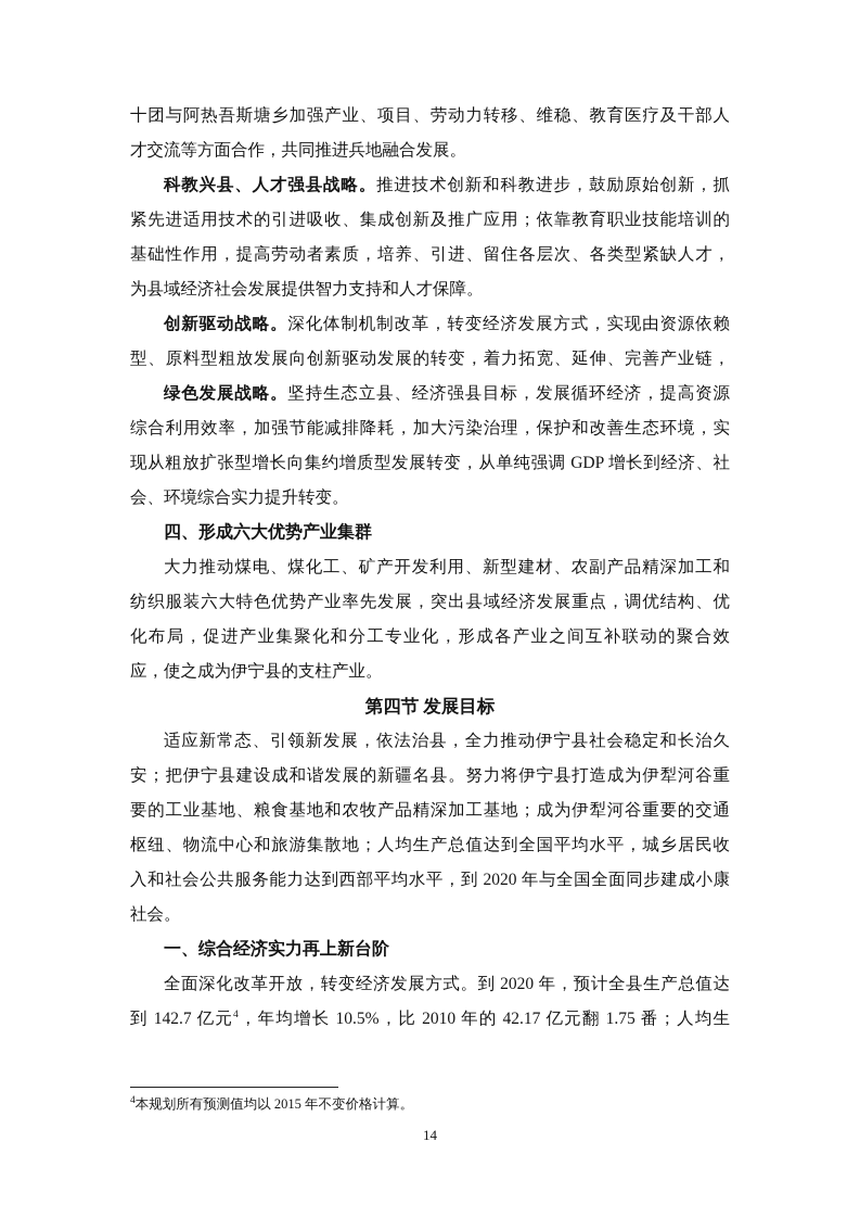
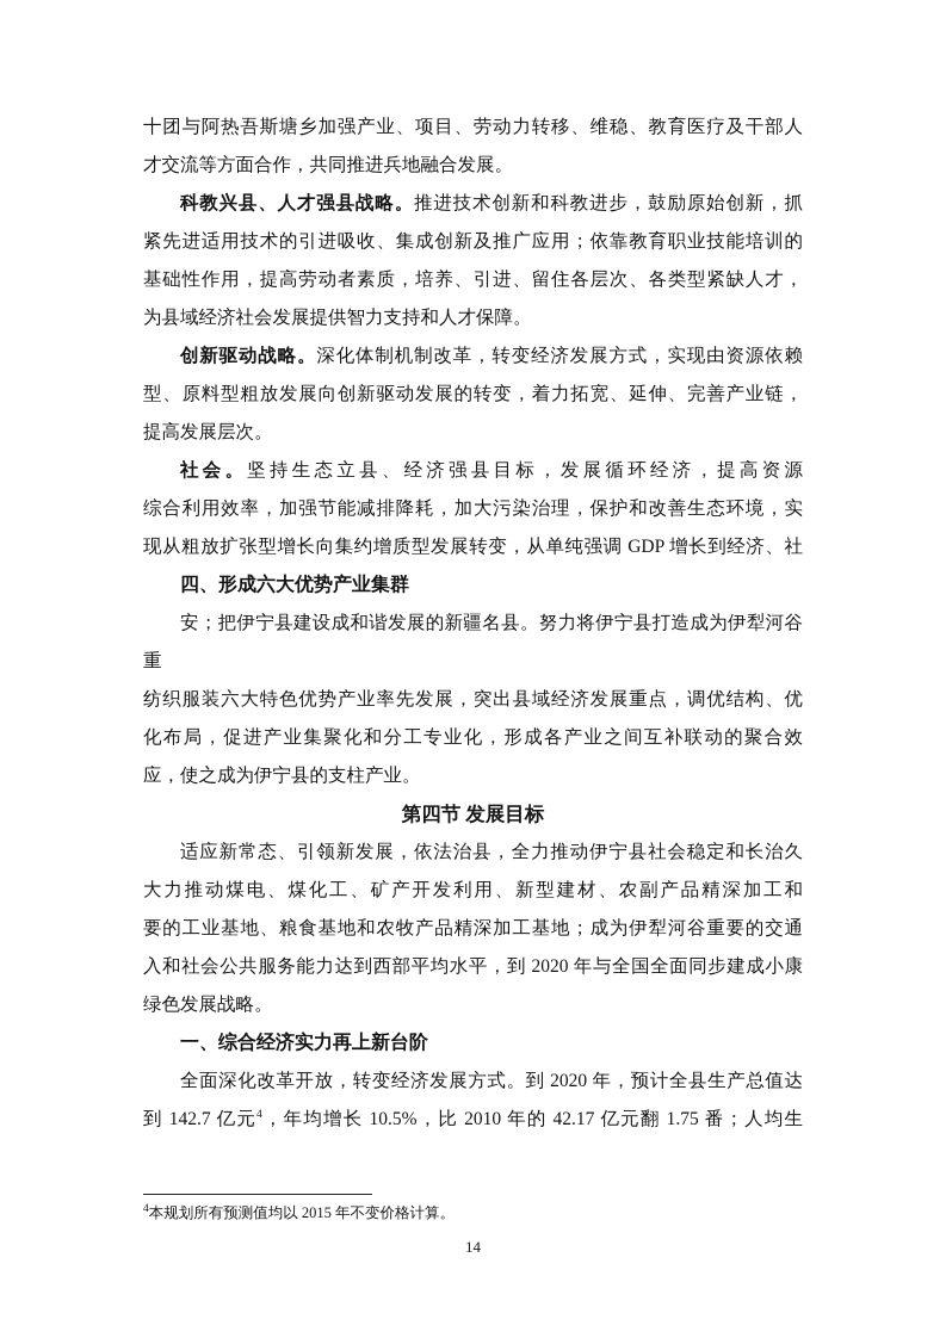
  十团与阿热吾斯塘乡加强产业、项目、劳动力转移、维稳、教育医疗及干部人
  才交流等方面合作，共同推进兵地融合发展。
  科教兴县、人才强县战略。推进技术创新和科教进步，鼓励原始创新，抓
  紧先进适用技术的引进吸收、集成创新及推广应用；依靠教育职业技能培训的
  基础性作用，提高劳动者素质，培养、引进、留住各层次、各类型紧缺人才，
  为县域经济社会发展提供智力支持和人才保障。
  创新驱动战略。深化体制机制改革，转变经济发展方式，实现由资源依赖
  型、原料型粗放发展向创新驱动发展的转变，着力拓宽、延伸、完善产业链，
+ 提高发展层次。
- 绿色发展战略。坚持生态立县、经济强县目标，发展循环经济，提高资源
+ 社会。坚持生态立县、经济强县目标，发展循环经济，提高资源
  综合利用效率，加强节能减排降耗，加大污染治理，保护和改善生态环境，实
  现从粗放扩张型增长向集约增质型发展转变，从单纯强调 GDP 增长到经济、社
- 会、环境综合实力提升转变。
  四、形成六大优势产业集群
- 大力推动煤电、煤化工、矿产开发利用、新型建材、农副产品精深加工和
+ 安；把伊宁县建设成和谐发展的新疆名县。努力将伊宁县打造成为伊犁河谷重
  纺织服装六大特色优势产业率先发展，突出县域经济发展重点，调优结构、优
  化布局，促进产业集聚化和分工专业化，形成各产业之间互补联动的聚合效
  应，使之成为伊宁县的支柱产业。
  第四节 发展目标
  适应新常态、引领新发展，依法治县，全力推动伊宁县社会稳定和长治久
- 安；把伊宁县建设成和谐发展的新疆名县。努力将伊宁县打造成为伊犁河谷重
+ 大力推动煤电、煤化工、矿产开发利用、新型建材、农副产品精深加工和
  要的工业基地、粮食基地和农牧产品精深加工基地；成为伊犁河谷重要的交通
- 枢纽、物流中心和旅游集散地；人均生产总值达到全国平均水平，城乡居民收
  入和社会公共服务能力达到西部平均水平，到 2020 年与全国全面同步建成小康
- 社会。
+ 绿色发展战略。
  一、综合经济实力再上新台阶
  全面深化改革开放，转变经济发展方式。到 2020 年，预计全县生产总值达
  到 142.7 亿元4，年均增长 10.5%，比 2010 年的 42.17 亿元翻 1.75 番；人均生
  4本规划所有预测值均以 2015 年不变价格计算。
  14
